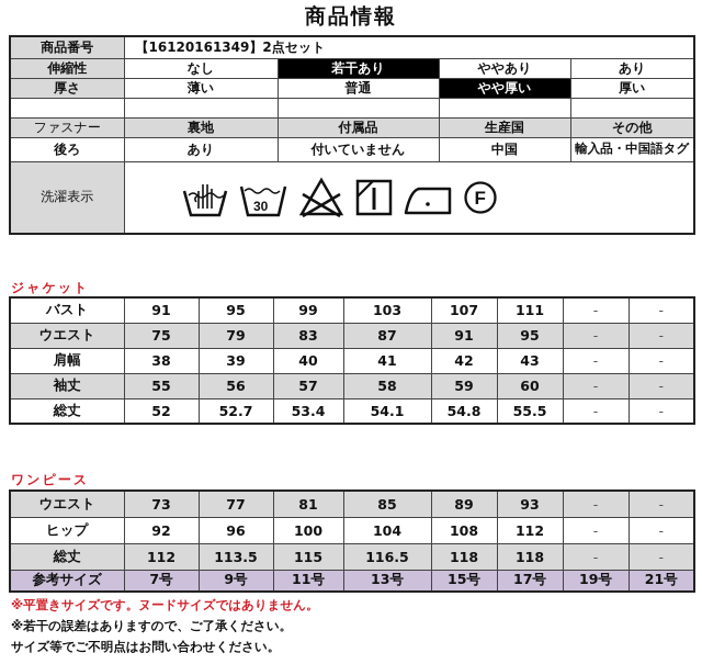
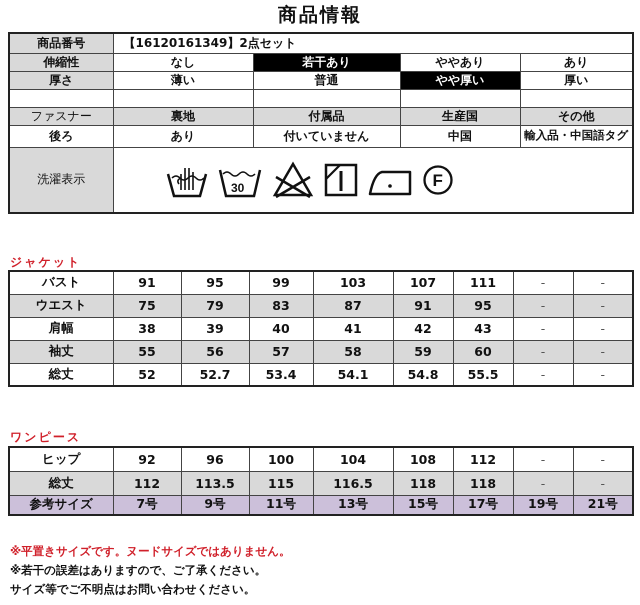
  商品情報
  商品番号	【16120161349】2点セット
  伸縮性	なし	若干あり	ややあり	あり
  厚さ	薄い	普通	やや厚い	厚い
  ファスナー	裏地	付属品	生産国	その他
  後ろ	あり	付いていません	中国	輸入品・中国語タグ
  洗濯表示	30 F
  ジャケット
  バスト	91	95	99	103	107	111	-	-
  ウエスト	75	79	83	87	91	95	-	-
  肩幅	38	39	40	41	42	43	-	-
  袖丈	55	56	57	58	59	60	-	-
  総丈	52	52.7	53.4	54.1	54.8	55.5	-	-
  ワンピース
- ウエスト	73	77	81	85	89	93	-	-
  ヒップ	92	96	100	104	108	112	-	-
  総丈	112	113.5	115	116.5	118	118	-	-
  参考サイズ	7号	9号	11号	13号	15号	17号	19号	21号
  ※平置きサイズです。ヌードサイズではありません。
  ※若干の誤差はありますので、ご了承ください。
  サイズ等でご不明点はお問い合わせください。
